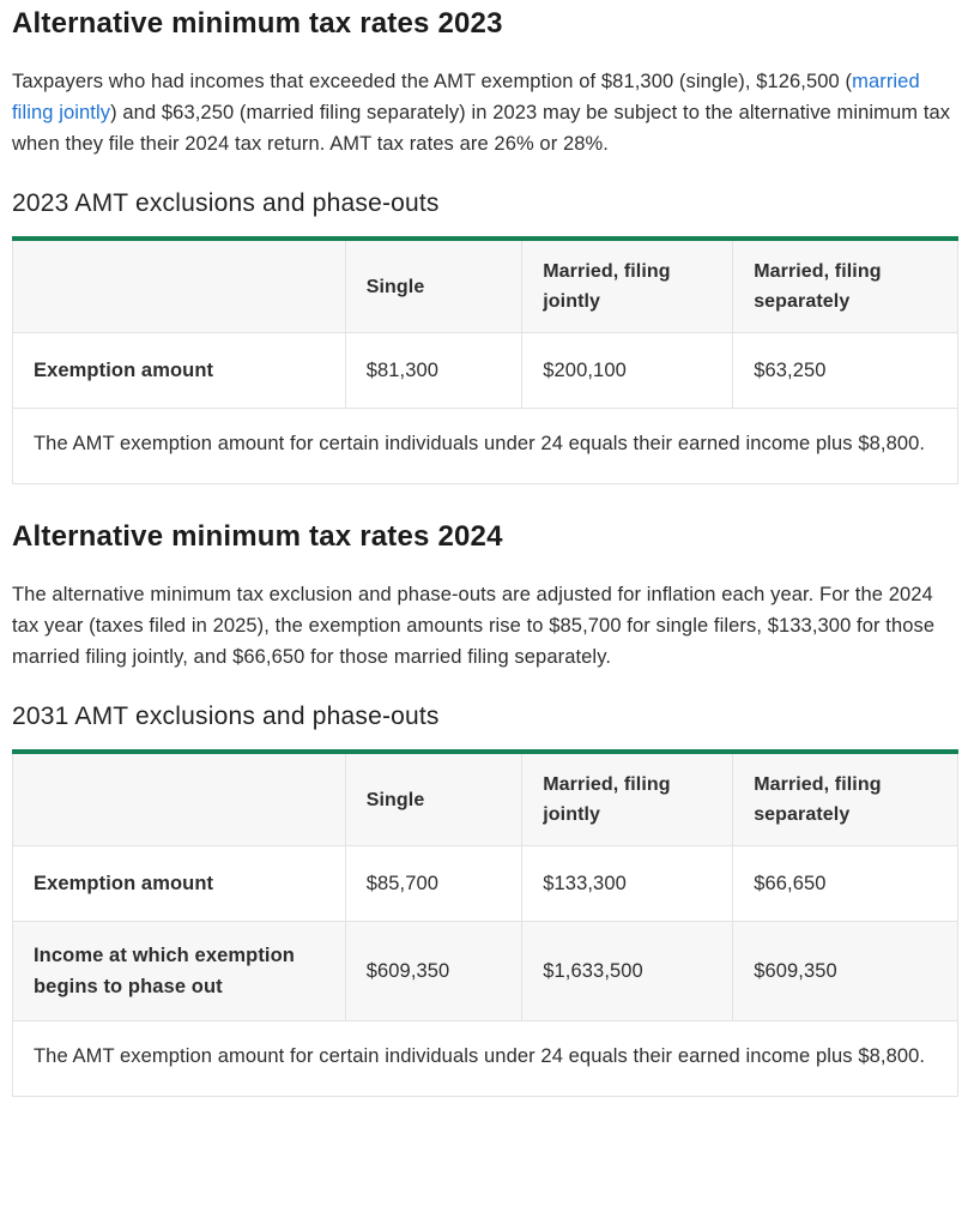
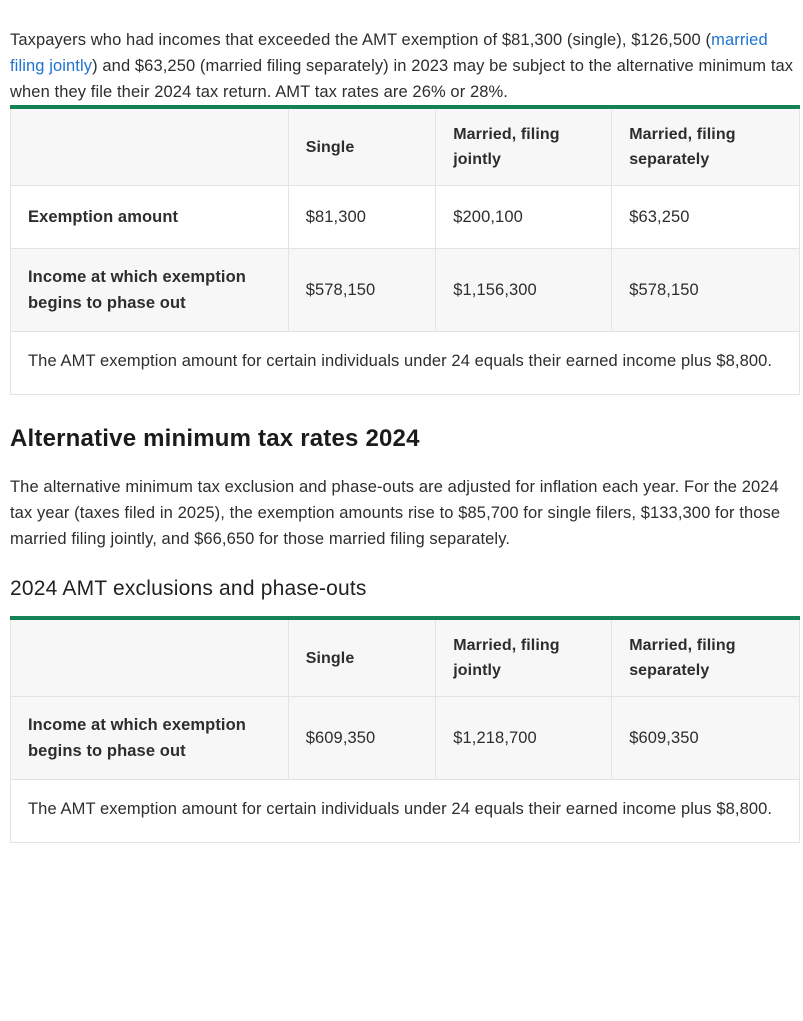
- Alternative minimum tax rates 2023
  Taxpayers who had incomes that exceeded the AMT exemption of $81,300 (single), $126,500 (married filing jointly) and $63,250 (married filing separately) in 2023 may be subject to the alternative minimum tax when they file their 2024 tax return. AMT tax rates are 26% or 28%.
- 2023 AMT exclusions and phase-outs
  	Single	Married, filing jointly	Married, filing separately
  Exemption amount	$81,300	$200,100	$63,250
+ Income at which exemption begins to phase out	$578,150	$1,156,300	$578,150
  The AMT exemption amount for certain individuals under 24 equals their earned income plus $8,800.
  Alternative minimum tax rates 2024
  The alternative minimum tax exclusion and phase-outs are adjusted for inflation each year. For the 2024 tax year (taxes filed in 2025), the exemption amounts rise to $85,700 for single filers, $133,300 for those married filing jointly, and $66,650 for those married filing separately.
- 2031 AMT exclusions and phase-outs
+ 2024 AMT exclusions and phase-outs
  	Single	Married, filing jointly	Married, filing separately
- Exemption amount	$85,700	$133,300	$66,650
- Income at which exemption begins to phase out	$609,350	$1,633,500	$609,350
+ Income at which exemption begins to phase out	$609,350	$1,218,700	$609,350
  The AMT exemption amount for certain individuals under 24 equals their earned income plus $8,800.
